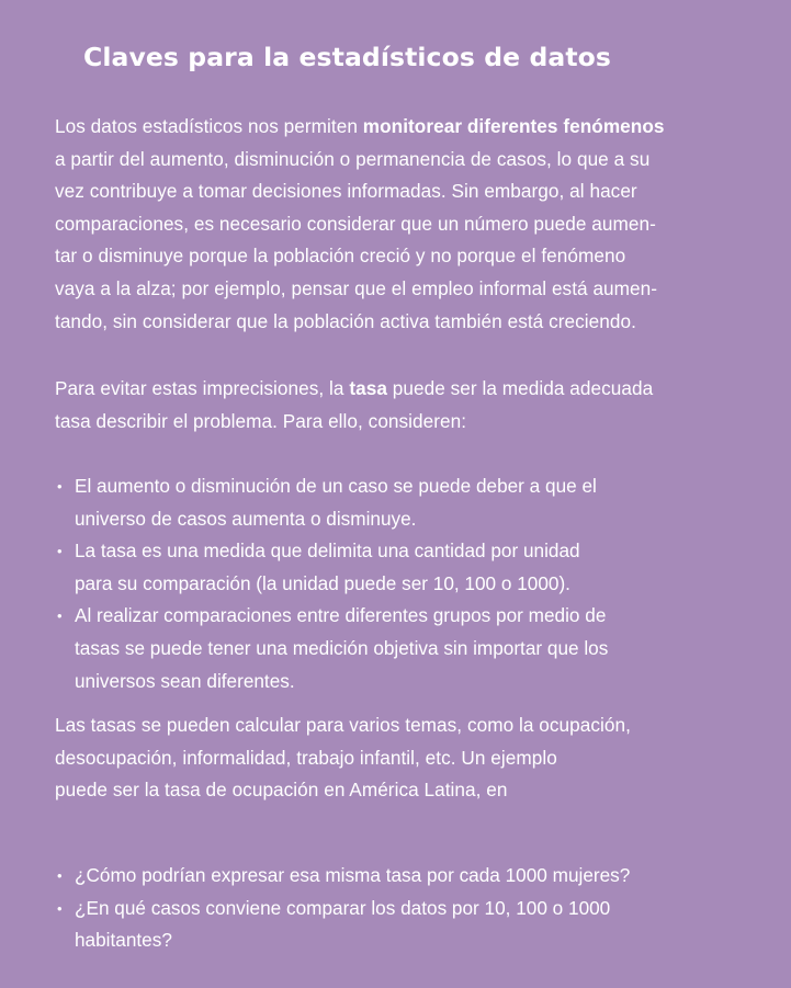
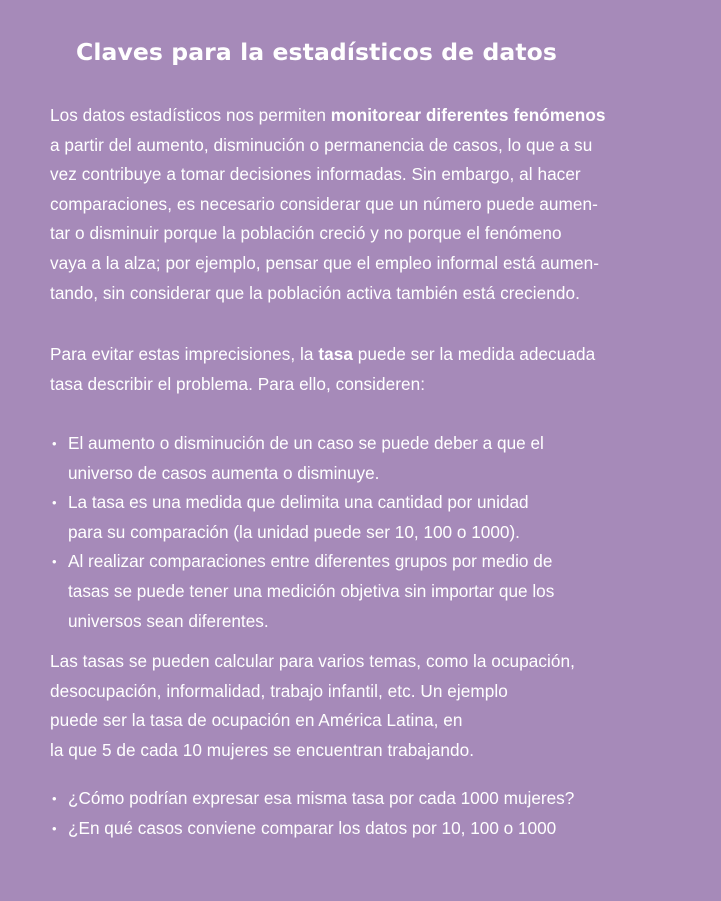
  Claves para la estadísticos de datos
  Los datos estadísticos nos permiten monitorear diferentes fenómenos
  a partir del aumento, disminución o permanencia de casos, lo que a su
  vez contribuye a tomar decisiones informadas. Sin embargo, al hacer
  comparaciones, es necesario considerar que un número puede aumen-
- tar o disminuye porque la población creció y no porque el fenómeno
+ tar o disminuir porque la población creció y no porque el fenómeno
  vaya a la alza; por ejemplo, pensar que el empleo informal está aumen-
  tando, sin considerar que la población activa también está creciendo.
  Para evitar estas imprecisiones, la tasa puede ser la medida adecuada
  tasa describir el problema. Para ello, consideren:
  •
  El aumento o disminución de un caso se puede deber a que el
  universo de casos aumenta o disminuye.
  •
  La tasa es una medida que delimita una cantidad por unidad
  para su comparación (la unidad puede ser 10, 100 o 1000).
  •
  Al realizar comparaciones entre diferentes grupos por medio de
  tasas se puede tener una medición objetiva sin importar que los
  universos sean diferentes.
  Las tasas se pueden calcular para varios temas, como la ocupación,
  desocupación, informalidad, trabajo infantil, etc. Un ejemplo
  puede ser la tasa de ocupación en América Latina, en
+ la que 5 de cada 10 mujeres se encuentran trabajando.
  •
  ¿Cómo podrían expresar esa misma tasa por cada 1000 mujeres?
  •
  ¿En qué casos conviene comparar los datos por 10, 100 o 1000
- habitantes?
